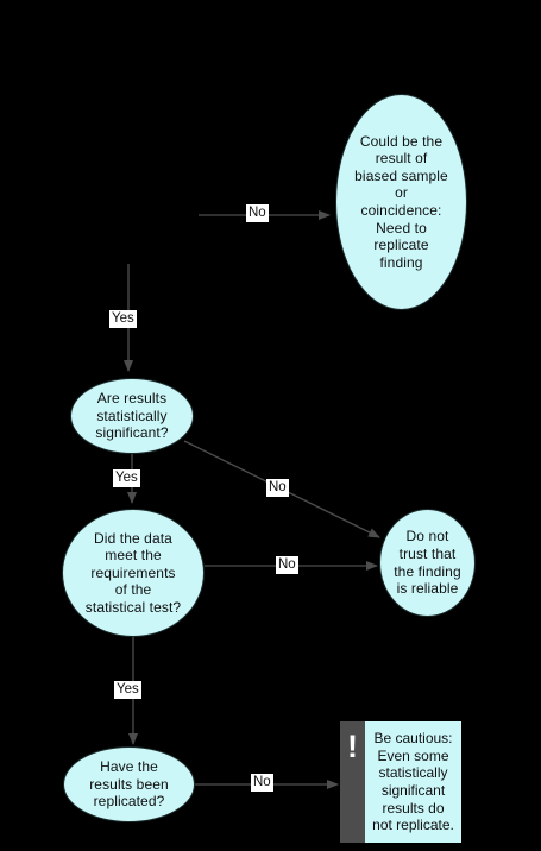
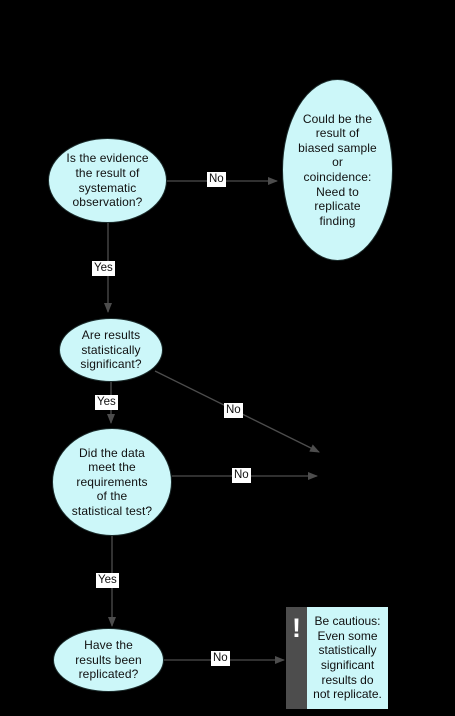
+ Is the evidence
+ the result of
+ systematic
+ observation?
  Could be the
  result of
  biased sample
  or
  coincidence:
  Need to
  replicate
  finding
  Are results
  statistically
  significant?
  Did the data
  meet the
  requirements
  of the
  statistical test?
- Do not
- trust that
- the finding
- is reliable
  Have the
  results been
  replicated?
  !
  Be cautious:
  Even some
  statistically
  significant
  results do
  not replicate.
  No
  Yes
  No
  Yes
  No
  Yes
  No
